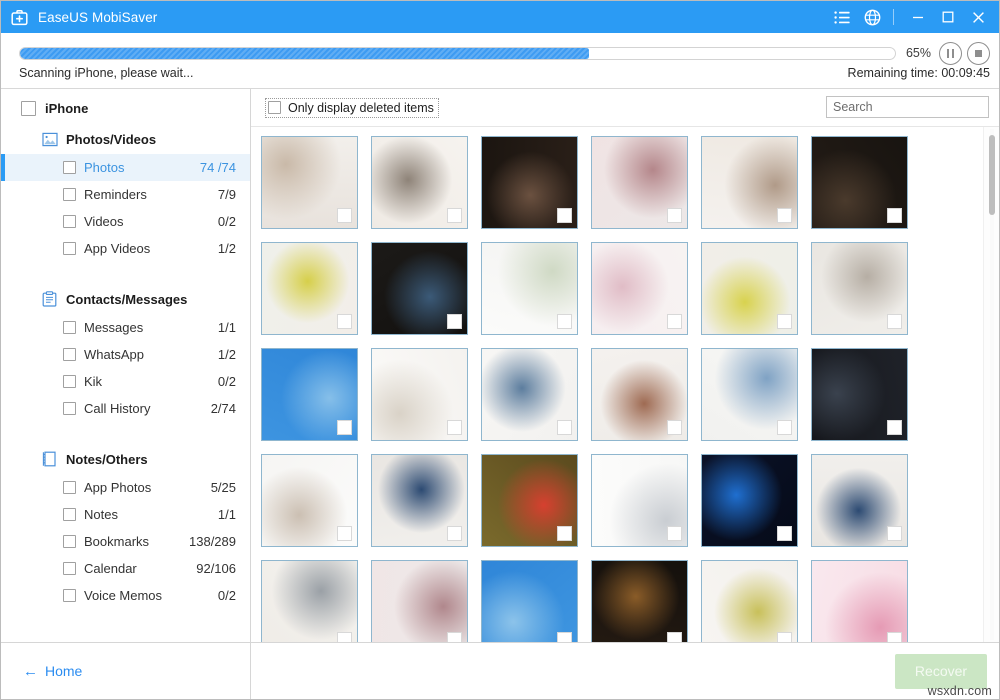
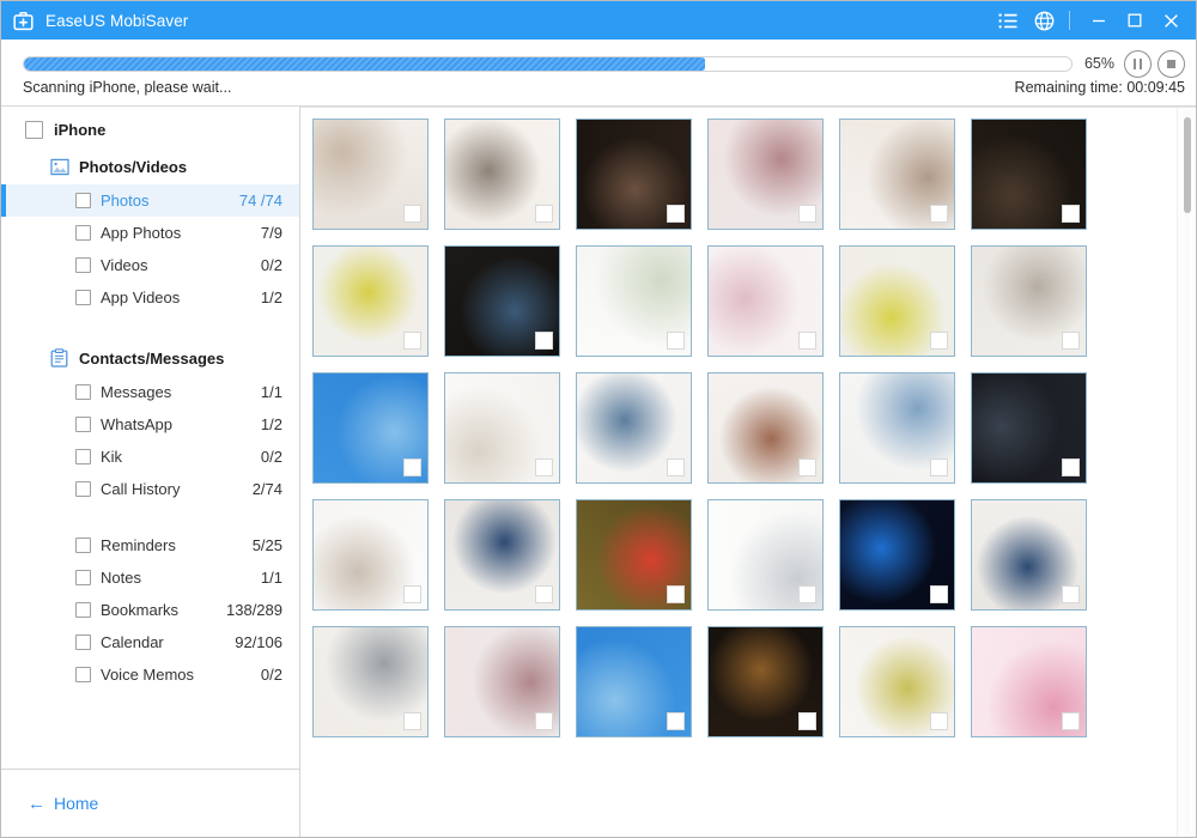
  EaseUS MobiSaver
  65%
  Scanning iPhone, please wait...
  Remaining time: 00:09:45
  iPhone
  Photos/Videos
  Photos
  74 /74
- Reminders
+ App Photos
  7/9
  Videos
  0/2
  App Videos
  1/2
  Contacts/Messages
  Messages
  1/1
  WhatsApp
  1/2
  Kik
  0/2
  Call History
  2/74
- Notes/Others
- App Photos
+ Reminders
  5/25
  Notes
  1/1
  Bookmarks
  138/289
  Calendar
  92/106
  Voice Memos
  0/2
  ←
  Home
- Only display deleted items
- Search
- Recover
- wsxdn.com
